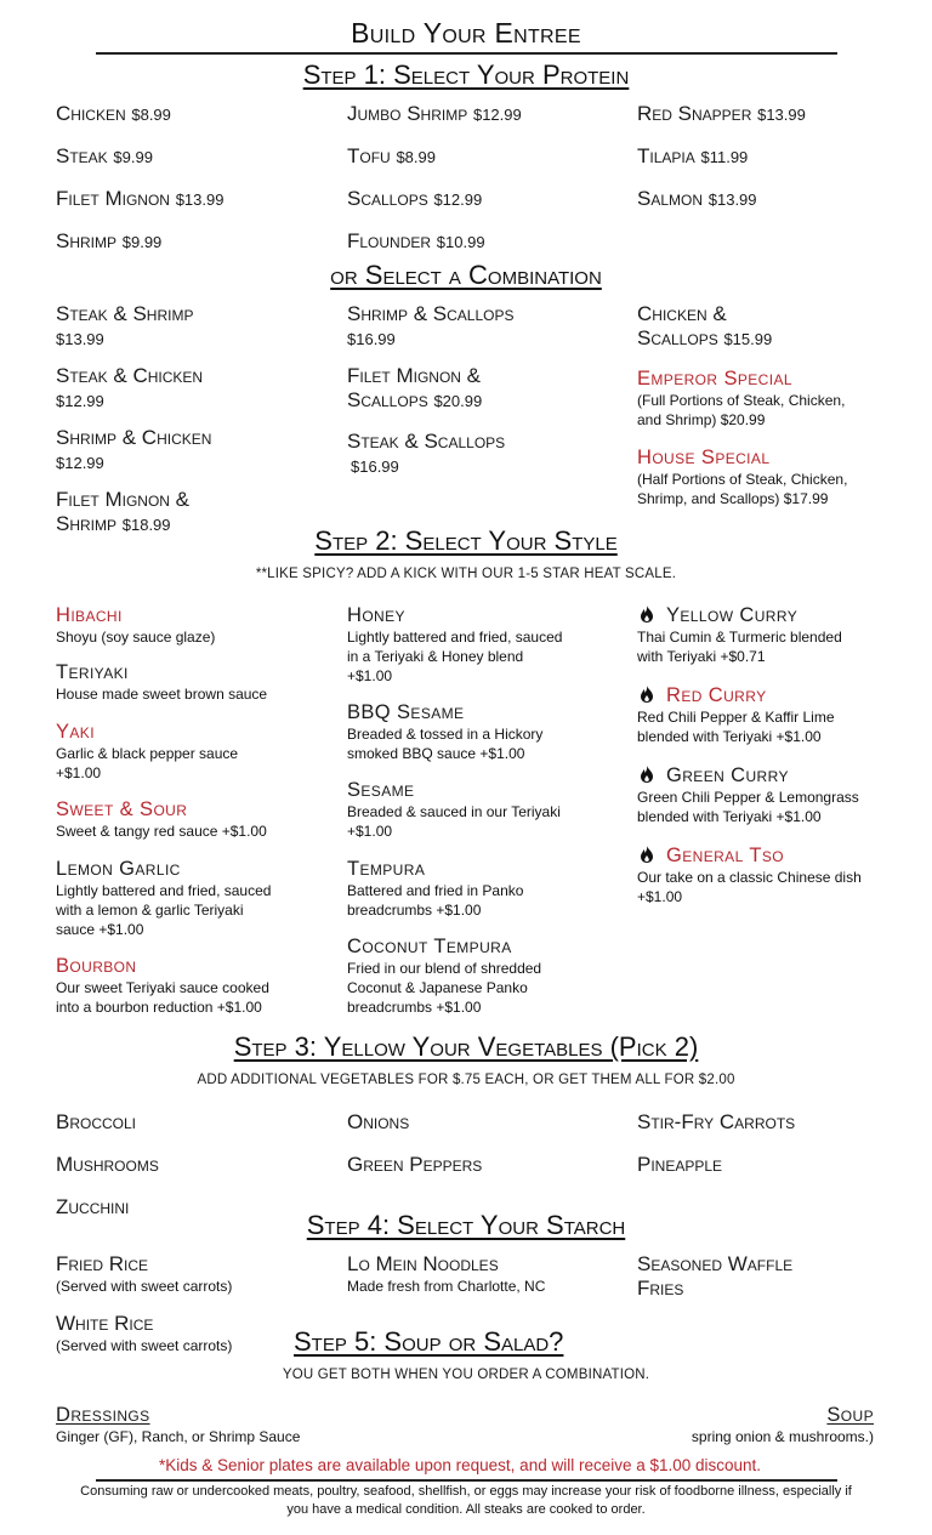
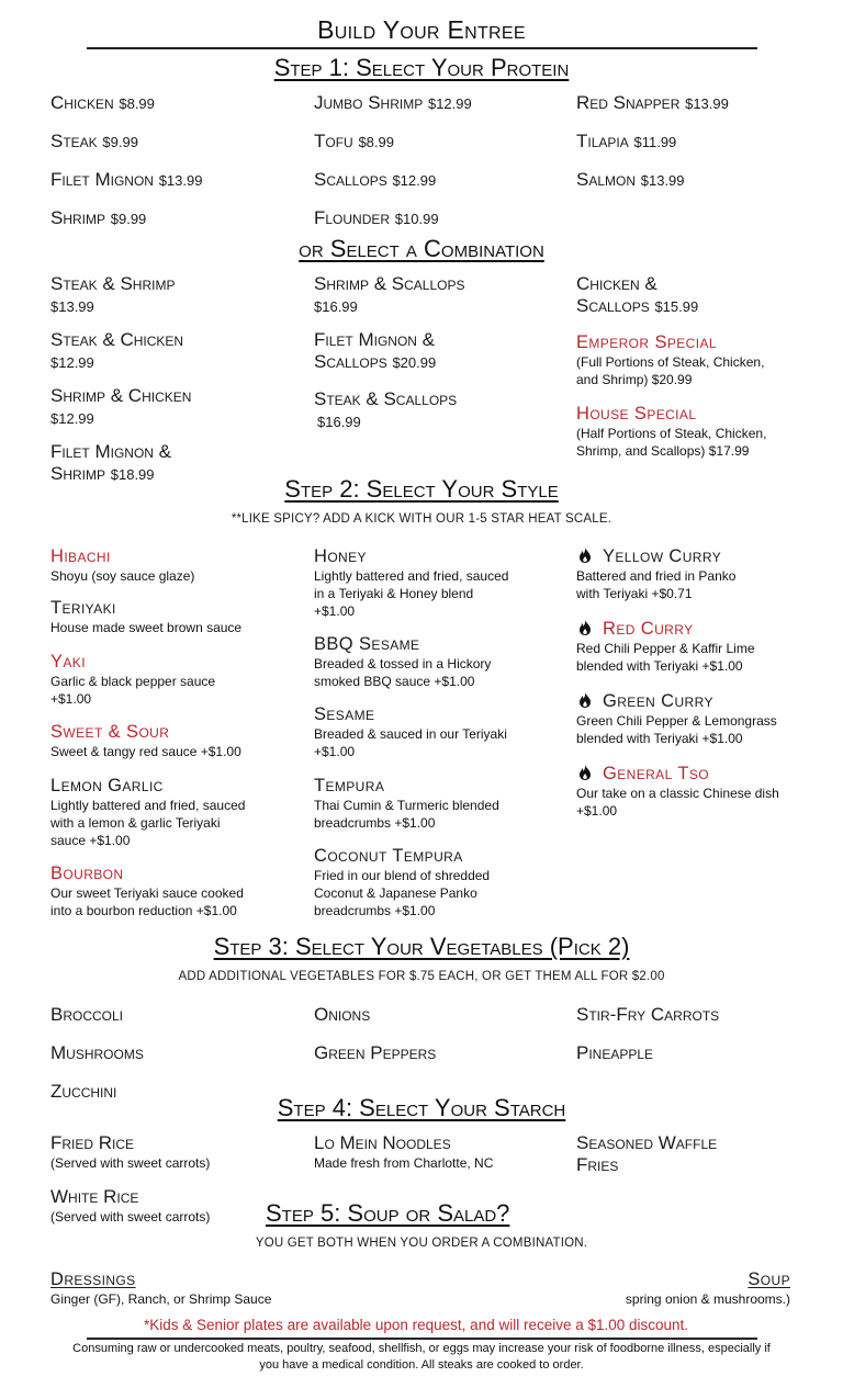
  Build Your Entree
  Step 1: Select Your Protein
  Chicken $8.99
  Steak $9.99
  Filet Mignon $13.99
  Shrimp $9.99
  Jumbo Shrimp $12.99
  Tofu $8.99
  Scallops $12.99
  Flounder $10.99
  Red Snapper $13.99
  Tilapia $11.99
  Salmon $13.99
  or Select a Combination
  Steak & Shrimp
  $13.99
  Steak & Chicken
  $12.99
  Shrimp & Chicken
  $12.99
  Filet Mignon &
  Shrimp $18.99
  Shrimp & Scallops
  $16.99
  Filet Mignon &
  Scallops $20.99
  Steak & Scallops
  $16.99
  Chicken &
  Scallops $15.99
  Emperor Special
  (Full Portions of Steak, Chicken,
  and Shrimp) $20.99
  House Special
  (Half Portions of Steak, Chicken,
  Shrimp, and Scallops) $17.99
  Step 2: Select Your Style
  **LIKE SPICY? ADD A KICK WITH OUR 1-5 STAR HEAT SCALE.
  Hibachi
  Shoyu (soy sauce glaze)
  Teriyaki
  House made sweet brown sauce
  Yaki
  Garlic & black pepper sauce
  +$1.00
  Sweet & Sour
  Sweet & tangy red sauce +$1.00
  Lemon Garlic
  Lightly battered and fried, sauced
  with a lemon & garlic Teriyaki
  sauce +$1.00
  Bourbon
  Our sweet Teriyaki sauce cooked
  into a bourbon reduction +$1.00
  Honey
  Lightly battered and fried, sauced
  in a Teriyaki & Honey blend
  +$1.00
  BBQ Sesame
  Breaded & tossed in a Hickory
  smoked BBQ sauce +$1.00
  Sesame
  Breaded & sauced in our Teriyaki
  +$1.00
  Tempura
- Battered and fried in Panko
+ Thai Cumin & Turmeric blended
  breadcrumbs +$1.00
  Coconut Tempura
  Fried in our blend of shredded
  Coconut & Japanese Panko
  breadcrumbs +$1.00
  Yellow Curry
- Thai Cumin & Turmeric blended
+ Battered and fried in Panko
  with Teriyaki +$0.71
  Red Curry
  Red Chili Pepper & Kaffir Lime
  blended with Teriyaki +$1.00
  Green Curry
  Green Chili Pepper & Lemongrass
  blended with Teriyaki +$1.00
  General Tso
  Our take on a classic Chinese dish
  +$1.00
- Step 3: Yellow Your Vegetables (Pick 2)
+ Step 3: Select Your Vegetables (Pick 2)
  ADD ADDITIONAL VEGETABLES FOR $.75 EACH, OR GET THEM ALL FOR $2.00
  Broccoli
  Mushrooms
  Zucchini
  Onions
  Green Peppers
  Stir-Fry Carrots
  Pineapple
  Step 4: Select Your Starch
  Fried Rice
  (Served with sweet carrots)
  Lo Mein Noodles
  Made fresh from Charlotte, NC
  Seasoned Waffle
  Fries
  White Rice
  (Served with sweet carrots)
  Step 5: Soup or Salad?
  YOU GET BOTH WHEN YOU ORDER A COMBINATION.
  Dressings
  Ginger (GF), Ranch, or Shrimp Sauce
  Soup
  spring onion & mushrooms.)
  *Kids & Senior plates are available upon request, and will receive a $1.00 discount.
  Consuming raw or undercooked meats, poultry, seafood, shellfish, or eggs may increase your risk of foodborne illness, especially if
  you have a medical condition. All steaks are cooked to order.
